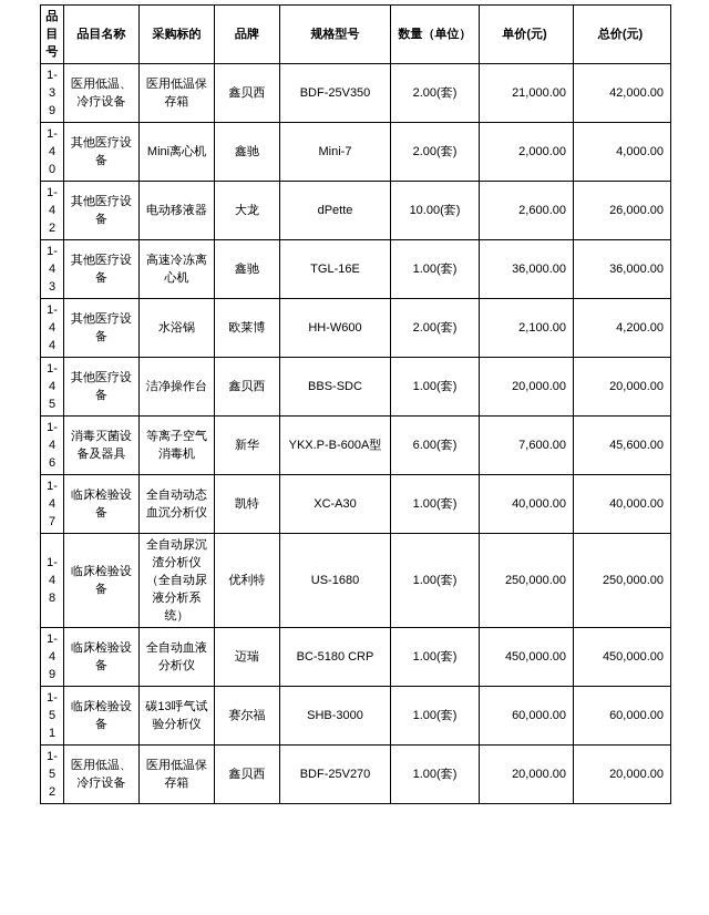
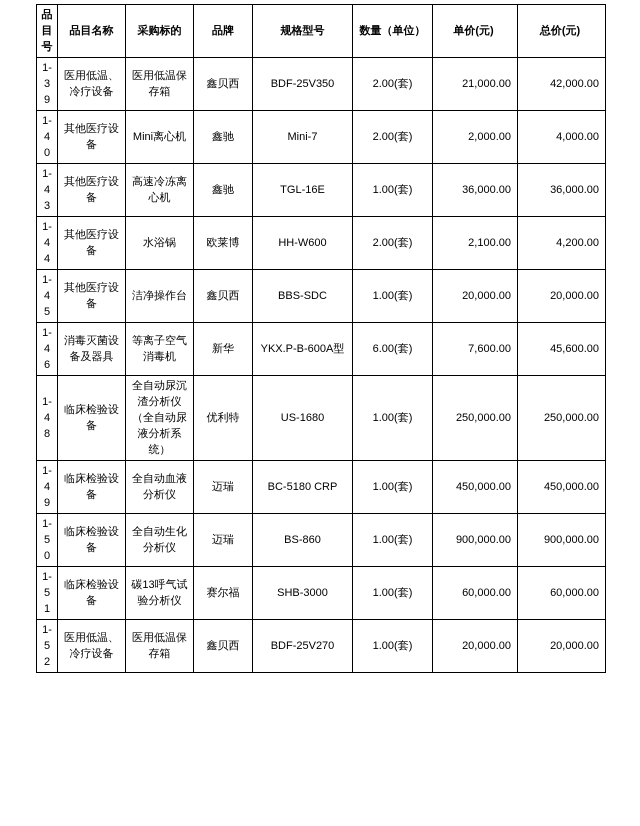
  品 目 号	品目名称	采购标的	品牌	规格型号	数量（单位）	单价(元)	总价(元)
  1- 3 9	医用低温、冷疗设备	医用低温保存箱	鑫贝西	BDF-25V350	2.00(套)	21,000.00	42,000.00
  1- 4 0	其他医疗设备	Mini离心机	鑫驰	Mini-7	2.00(套)	2,000.00	4,000.00
- 1- 4 2	其他医疗设备	电动移液器	大龙	dPette	10.00(套)	2,600.00	26,000.00
  1- 4 3	其他医疗设备	高速冷冻离心机	鑫驰	TGL-16E	1.00(套)	36,000.00	36,000.00
  1- 4 4	其他医疗设备	水浴锅	欧莱博	HH-W600	2.00(套)	2,100.00	4,200.00
  1- 4 5	其他医疗设备	洁净操作台	鑫贝西	BBS-SDC	1.00(套)	20,000.00	20,000.00
  1- 4 6	消毒灭菌设备及器具	等离子空气消毒机	新华	YKX.P-B-600A型	6.00(套)	7,600.00	45,600.00
- 1- 4 7	临床检验设备	全自动动态血沉分析仪	凯特	XC-A30	1.00(套)	40,000.00	40,000.00
  1- 4 8	临床检验设备	全自动尿沉渣分析仪（全自动尿液分析系统）	优利特	US-1680	1.00(套)	250,000.00	250,000.00
  1- 4 9	临床检验设备	全自动血液分析仪	迈瑞	BC-5180 CRP	1.00(套)	450,000.00	450,000.00
+ 1- 5 0	临床检验设备	全自动生化分析仪	迈瑞	BS-860	1.00(套)	900,000.00	900,000.00
  1- 5 1	临床检验设备	碳13呼气试验分析仪	赛尔福	SHB-3000	1.00(套)	60,000.00	60,000.00
  1- 5 2	医用低温、冷疗设备	医用低温保存箱	鑫贝西	BDF-25V270	1.00(套)	20,000.00	20,000.00
